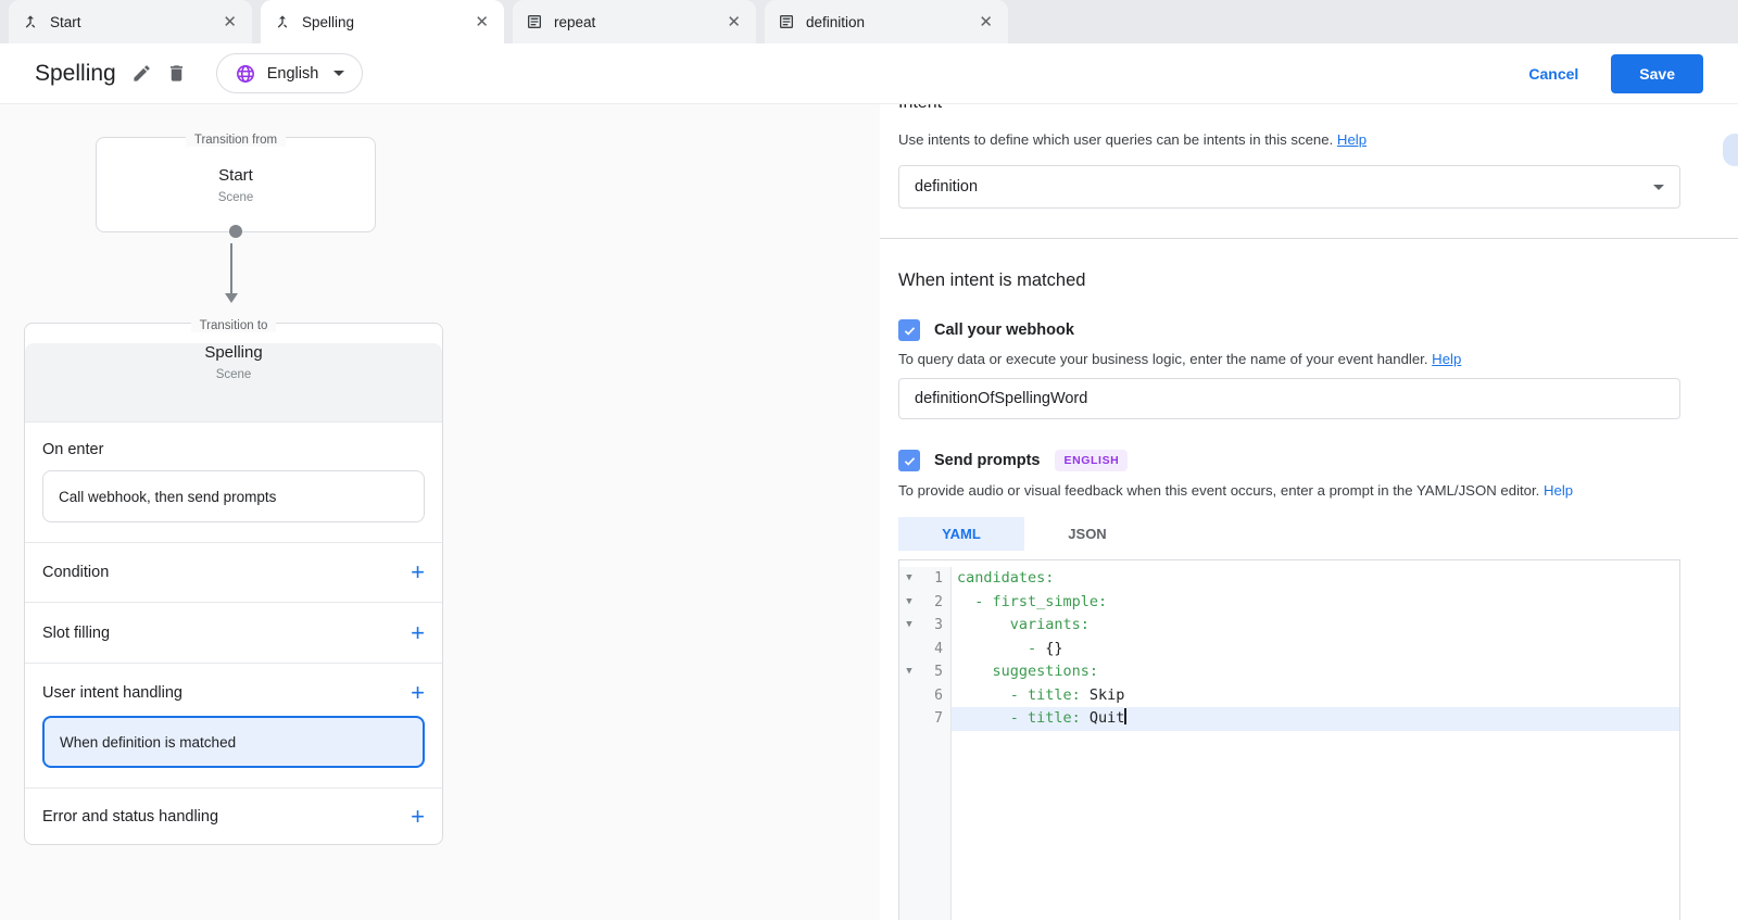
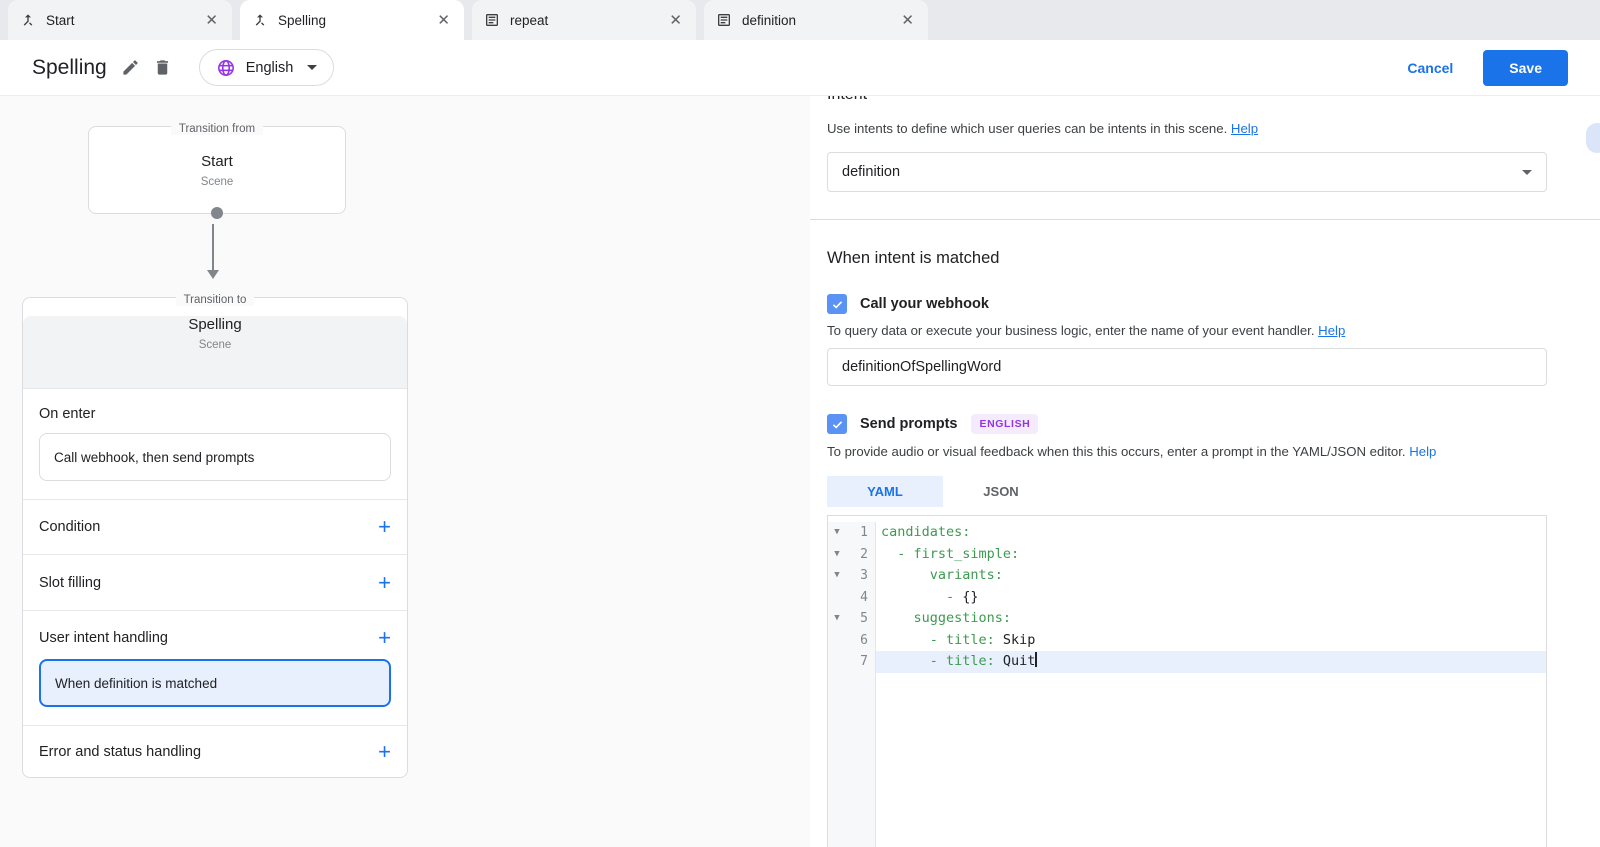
  Start
  ✕
  Spelling
  ✕
  repeat
  ✕
  definition
  ✕
  Spelling
  English
  Cancel
  Save
  Transition from
  Start
  Scene
  Transition to
  Spelling
  Scene
  On enter
  Call webhook, then send prompts
  Condition
  +
  Slot filling
  +
  User intent handling
  +
  When definition is matched
  Error and status handling
  +
  Use intents to define which user queries can be intents in this scene. Help
  definition
  When intent is matched
  Call your webhook
  To query data or execute your business logic, enter the name of your event handler. Help
  definitionOfSpellingWord
  Send prompts
  ENGLISH
- To provide audio or visual feedback when this event occurs, enter a prompt in the YAML/JSON editor. Help
+ To provide audio or visual feedback when this this occurs, enter a prompt in the YAML/JSON editor. Help
  YAML
  JSON
  ▼
  1
  candidates:
  ▼
  2
  - first_simple:
  ▼
  3
  variants:
  4
  - {}
  ▼
  5
  suggestions:
  6
  - title: Skip
  7
  - title: Quit
